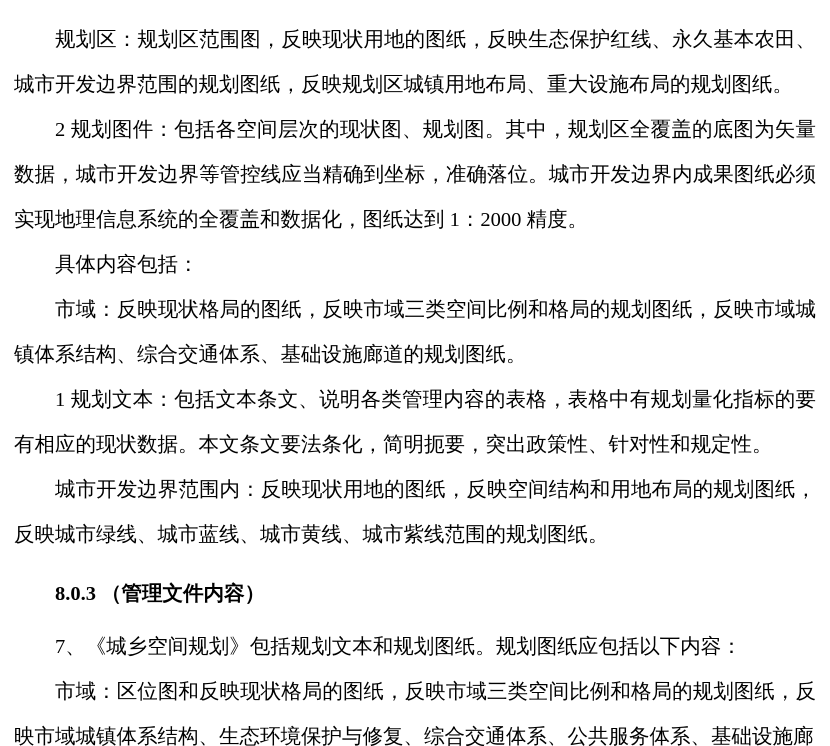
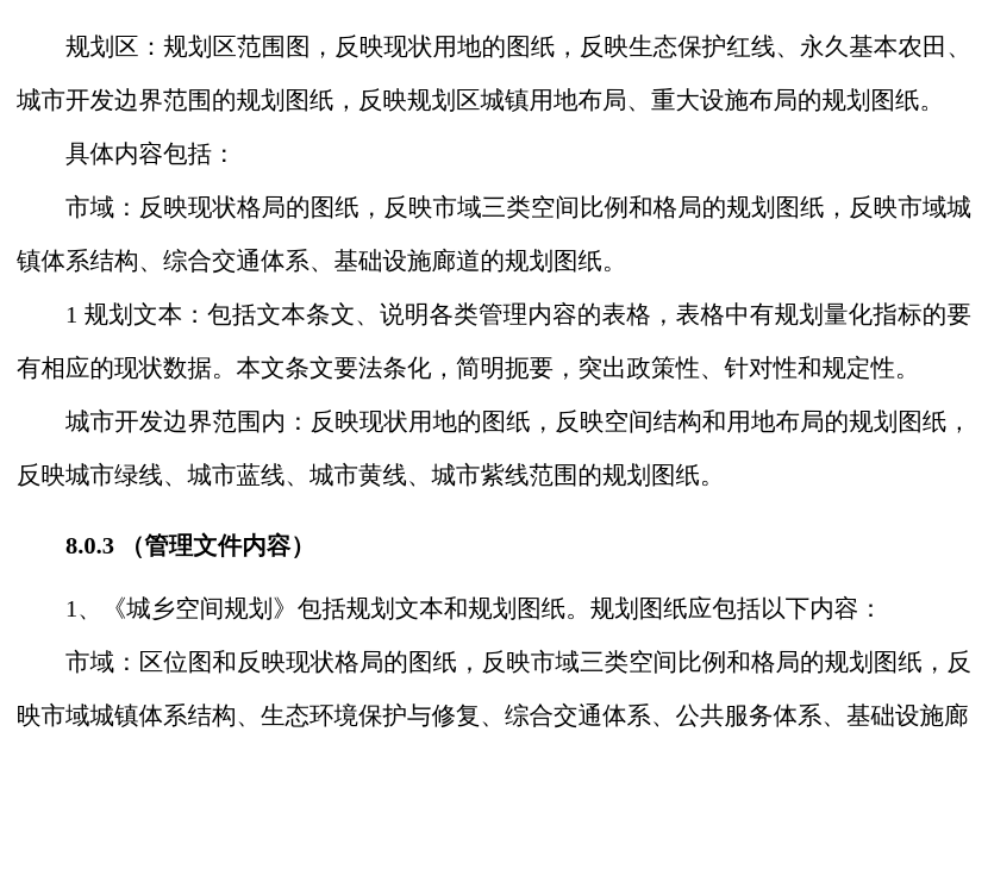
  规划区：规划区范围图，反映现状用地的图纸，反映生态保护红线、永久基本农田、城市开发边界范围的规划图纸，反映规划区城镇用地布局、重大设施布局的规划图纸。
- 2 规划图件：包括各空间层次的现状图、规划图。其中，规划区全覆盖的底图为矢量数据，城市开发边界等管控线应当精确到坐标，准确落位。城市开发边界内成果图纸必须实现地理信息系统的全覆盖和数据化，图纸达到 1：2000 精度。
  具体内容包括：
  市域：反映现状格局的图纸，反映市域三类空间比例和格局的规划图纸，反映市域城镇体系结构、综合交通体系、基础设施廊道的规划图纸。
  1 规划文本：包括文本条文、说明各类管理内容的表格，表格中有规划量化指标的要有相应的现状数据。本文条文要法条化，简明扼要，突出政策性、针对性和规定性。
  城市开发边界范围内：反映现状用地的图纸，反映空间结构和用地布局的规划图纸，反映城市绿线、城市蓝线、城市黄线、城市紫线范围的规划图纸。
  8.0.3 （管理文件内容）
- 7、《城乡空间规划》包括规划文本和规划图纸。规划图纸应包括以下内容：
+ 1、《城乡空间规划》包括规划文本和规划图纸。规划图纸应包括以下内容：
  市域：区位图和反映现状格局的图纸，反映市域三类空间比例和格局的规划图纸，反映市域城镇体系结构、生态环境保护与修复、综合交通体系、公共服务体系、基础设施廊
